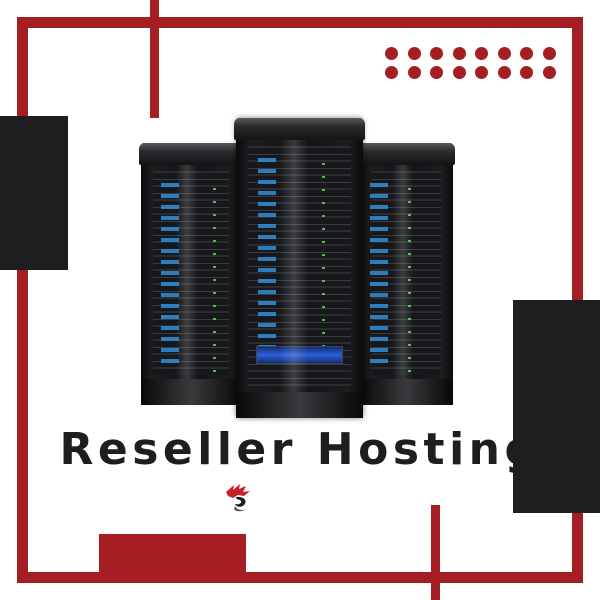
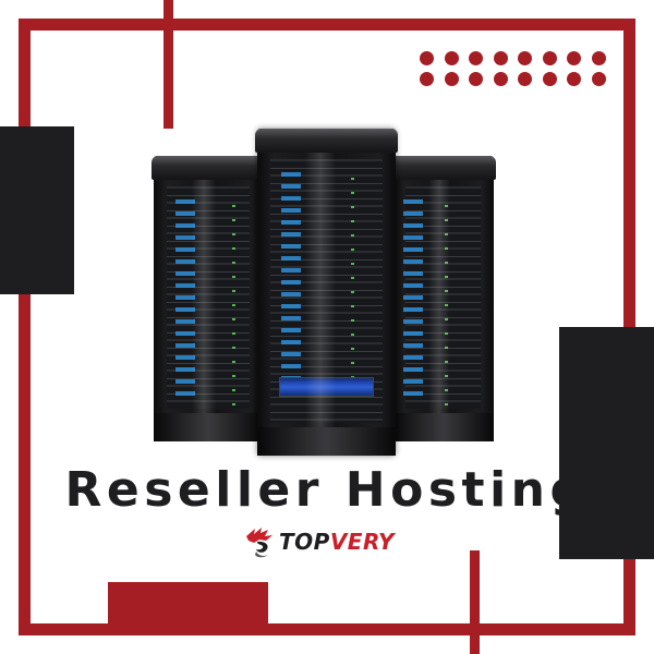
  Reseller Hosting
+ TOPVERY
